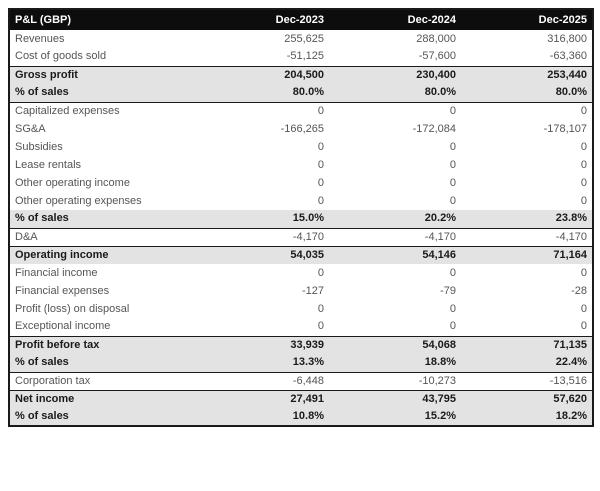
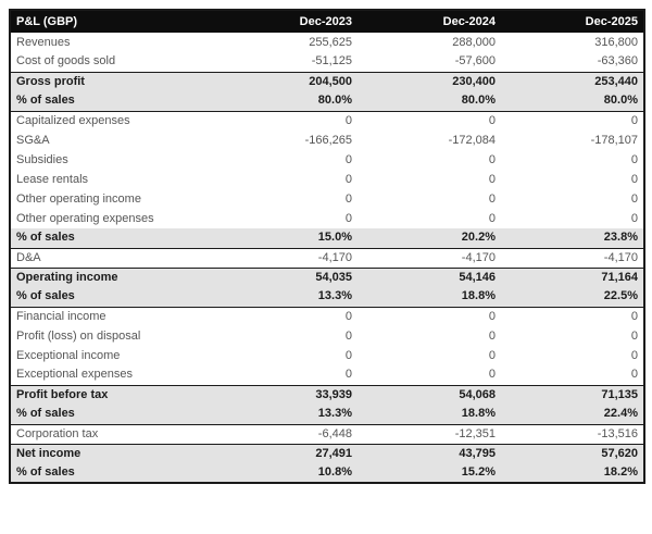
  P&L (GBP)	Dec-2023	Dec-2024	Dec-2025
  Revenues	255,625	288,000	316,800
  Cost of goods sold	-51,125	-57,600	-63,360
  Gross profit	204,500	230,400	253,440
  % of sales	80.0%	80.0%	80.0%
  Capitalized expenses	0	0	0
  SG&A	-166,265	-172,084	-178,107
  Subsidies	0	0	0
  Lease rentals	0	0	0
  Other operating income	0	0	0
  Other operating expenses	0	0	0
  % of sales	15.0%	20.2%	23.8%
  D&A	-4,170	-4,170	-4,170
  Operating income	54,035	54,146	71,164
+ % of sales	13.3%	18.8%	22.5%
  Financial income	0	0	0
- Financial expenses	-127	-79	-28
  Profit (loss) on disposal	0	0	0
  Exceptional income	0	0	0
+ Exceptional expenses	0	0	0
  Profit before tax	33,939	54,068	71,135
  % of sales	13.3%	18.8%	22.4%
- Corporation tax	-6,448	-10,273	-13,516
+ Corporation tax	-6,448	-12,351	-13,516
  Net income	27,491	43,795	57,620
  % of sales	10.8%	15.2%	18.2%
